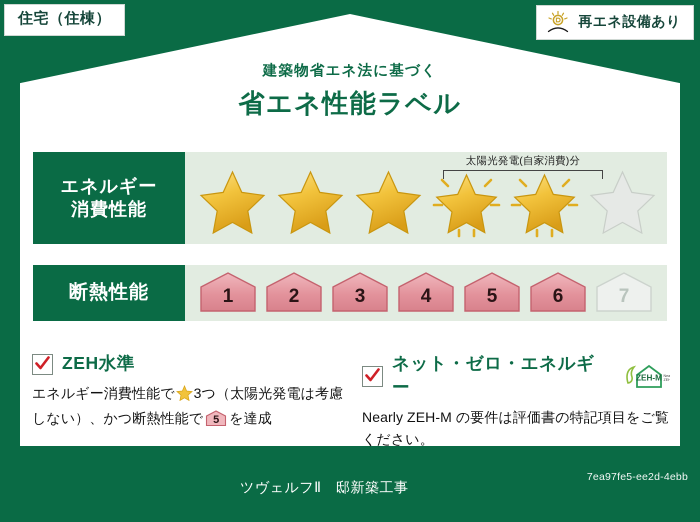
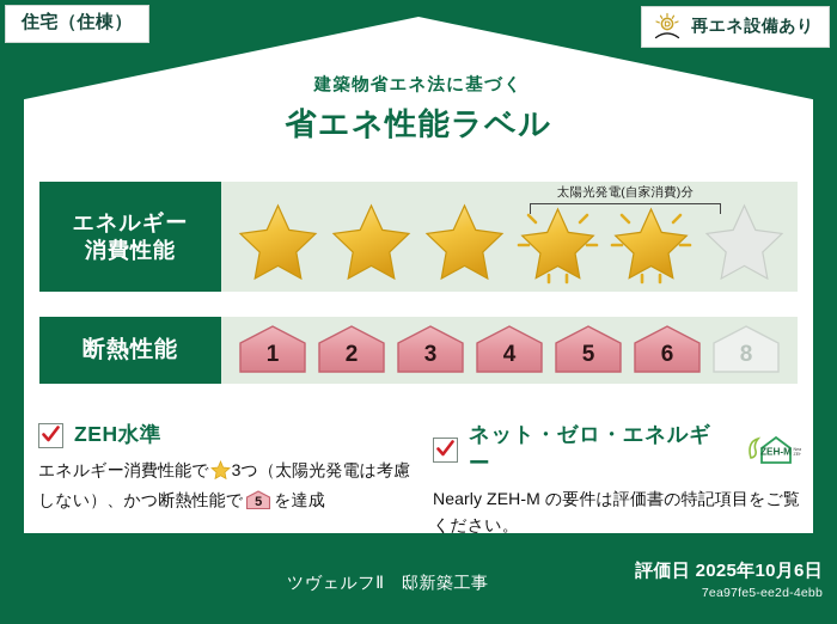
  住宅（住棟）
  再エネ設備あり
  建築物省エネ法に基づく
  省エネ性能ラベル
  エネルギー
  消費性能
  太陽光発電(自家消費)分
  断熱性能
  1
  2
  3
  4
  5
  6
- 7
+ 8
  ZEH水準
  エネルギー消費性能で 3つ（太陽光発電は考慮しない）、かつ断熱性能で
  5
  を達成
  ネット・ゼロ・エネルギー
  ZEH-M
  Nearly ZEH-M の要件は評価書の特記項目をご覧ください。
  ツヴェルフⅡ 邸新築工事
+ 評価日 2025年10月6日
  7ea97fe5-ee2d-4ebb
